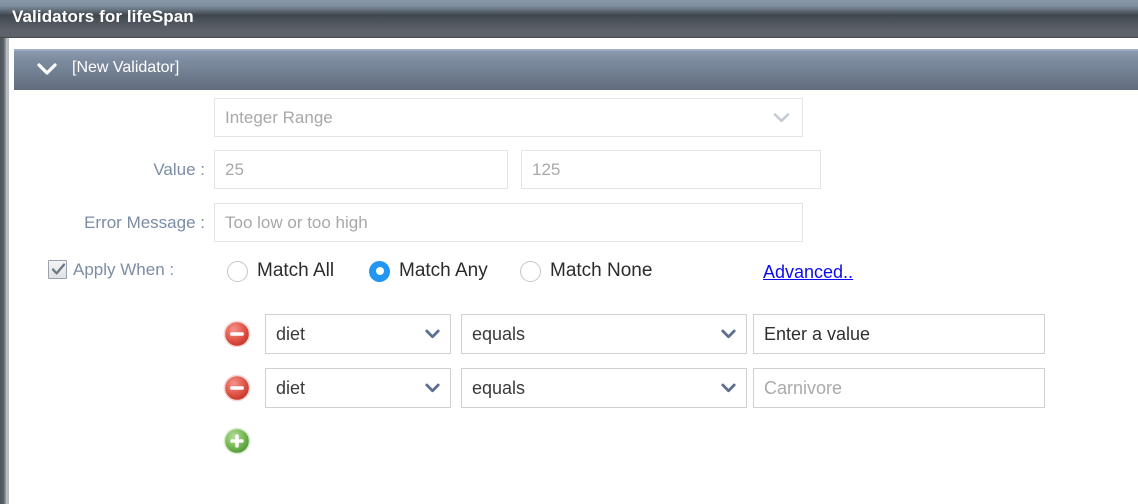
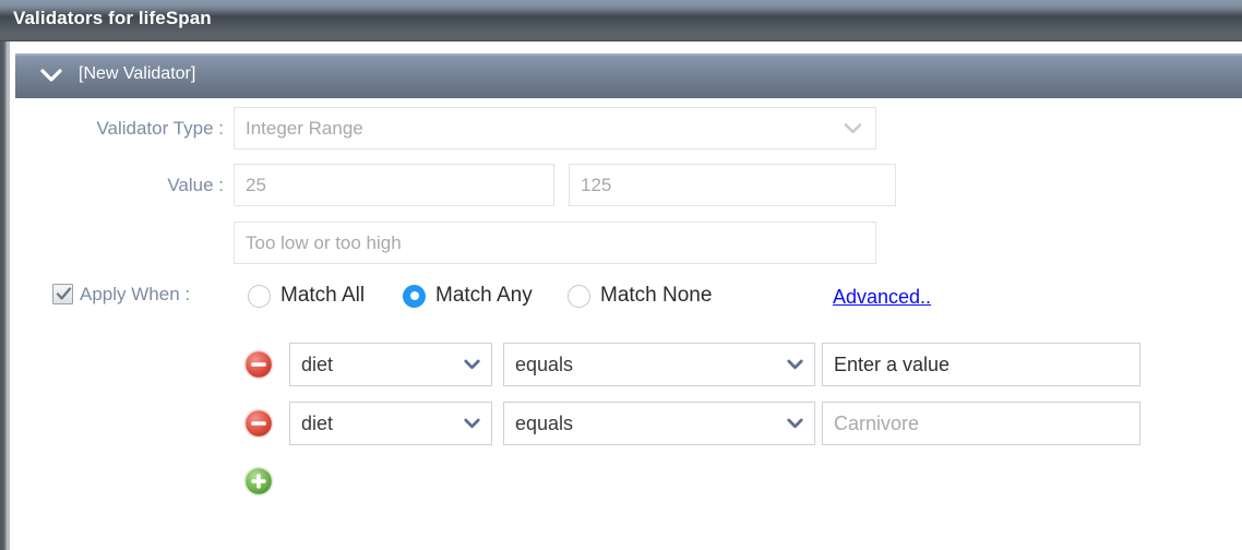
  Validators for lifeSpan
  [New Validator]
+ Validator Type :
  Integer Range
  Value :
  25
  125
- Error Message :
  Too low or too high
  Apply When :
  Match All
  Match Any
  Match None
  Advanced..
  diet
  equals
  Enter a value
  diet
  equals
  Carnivore
